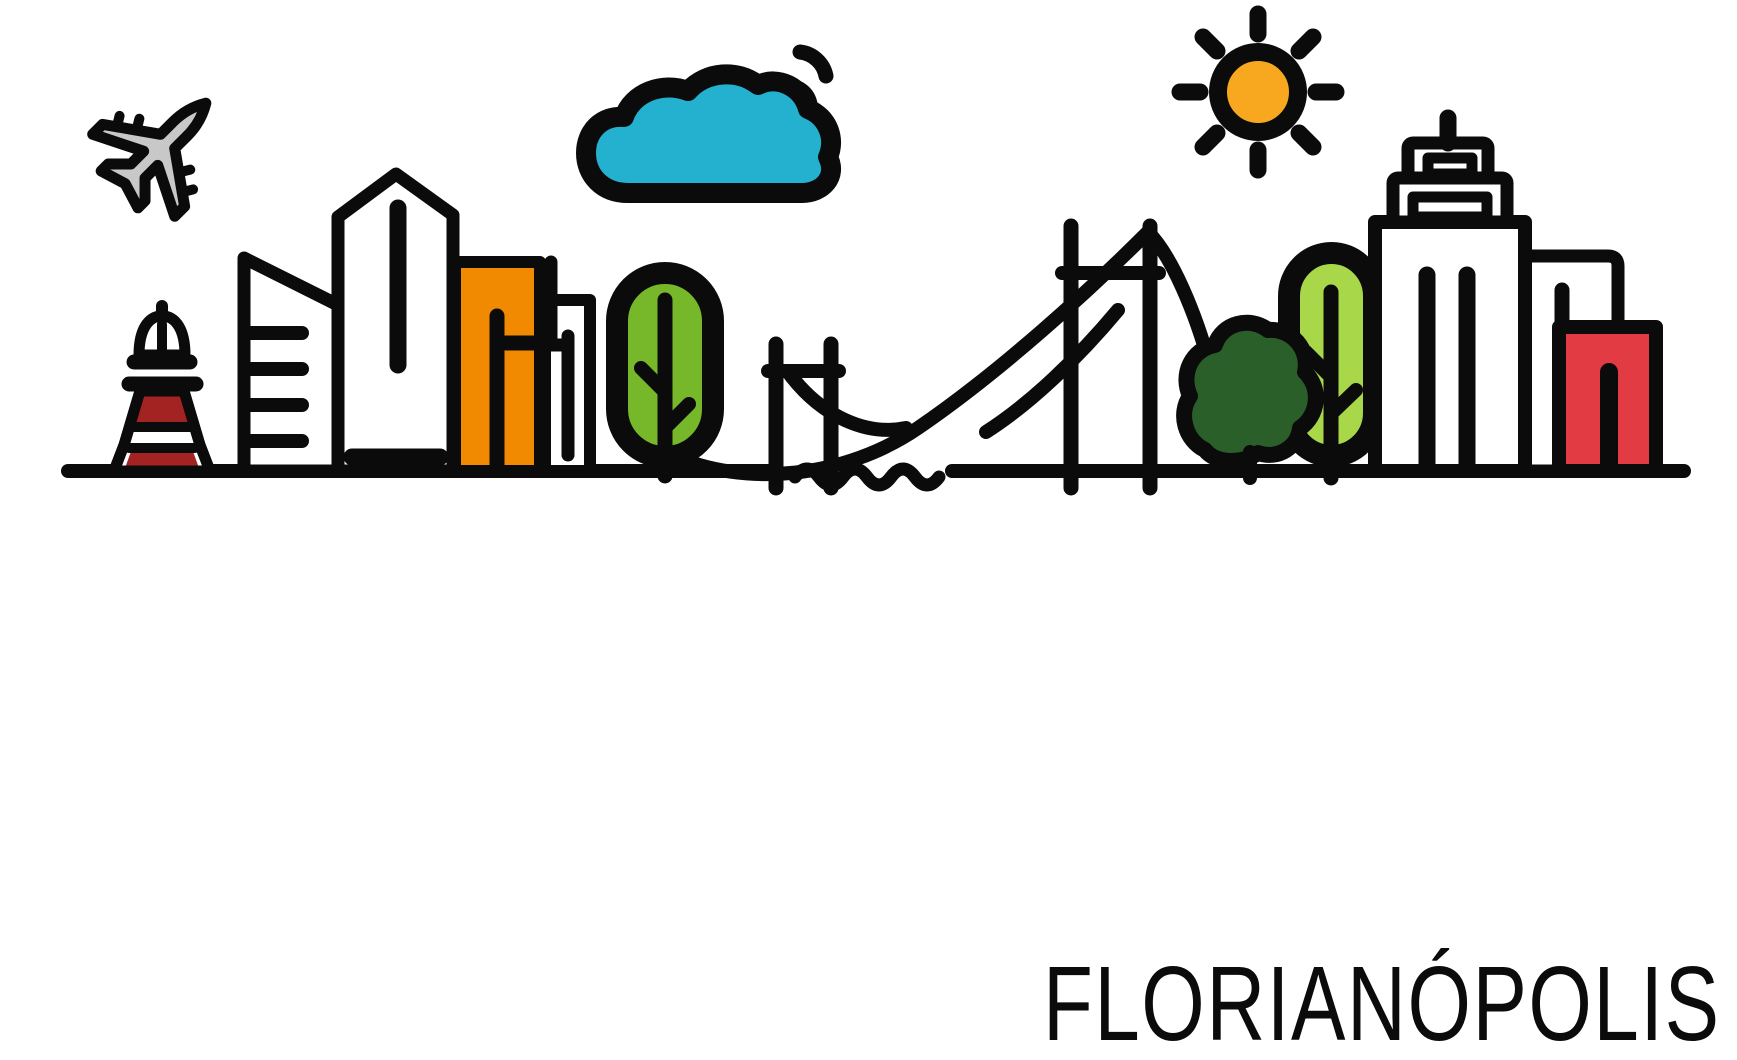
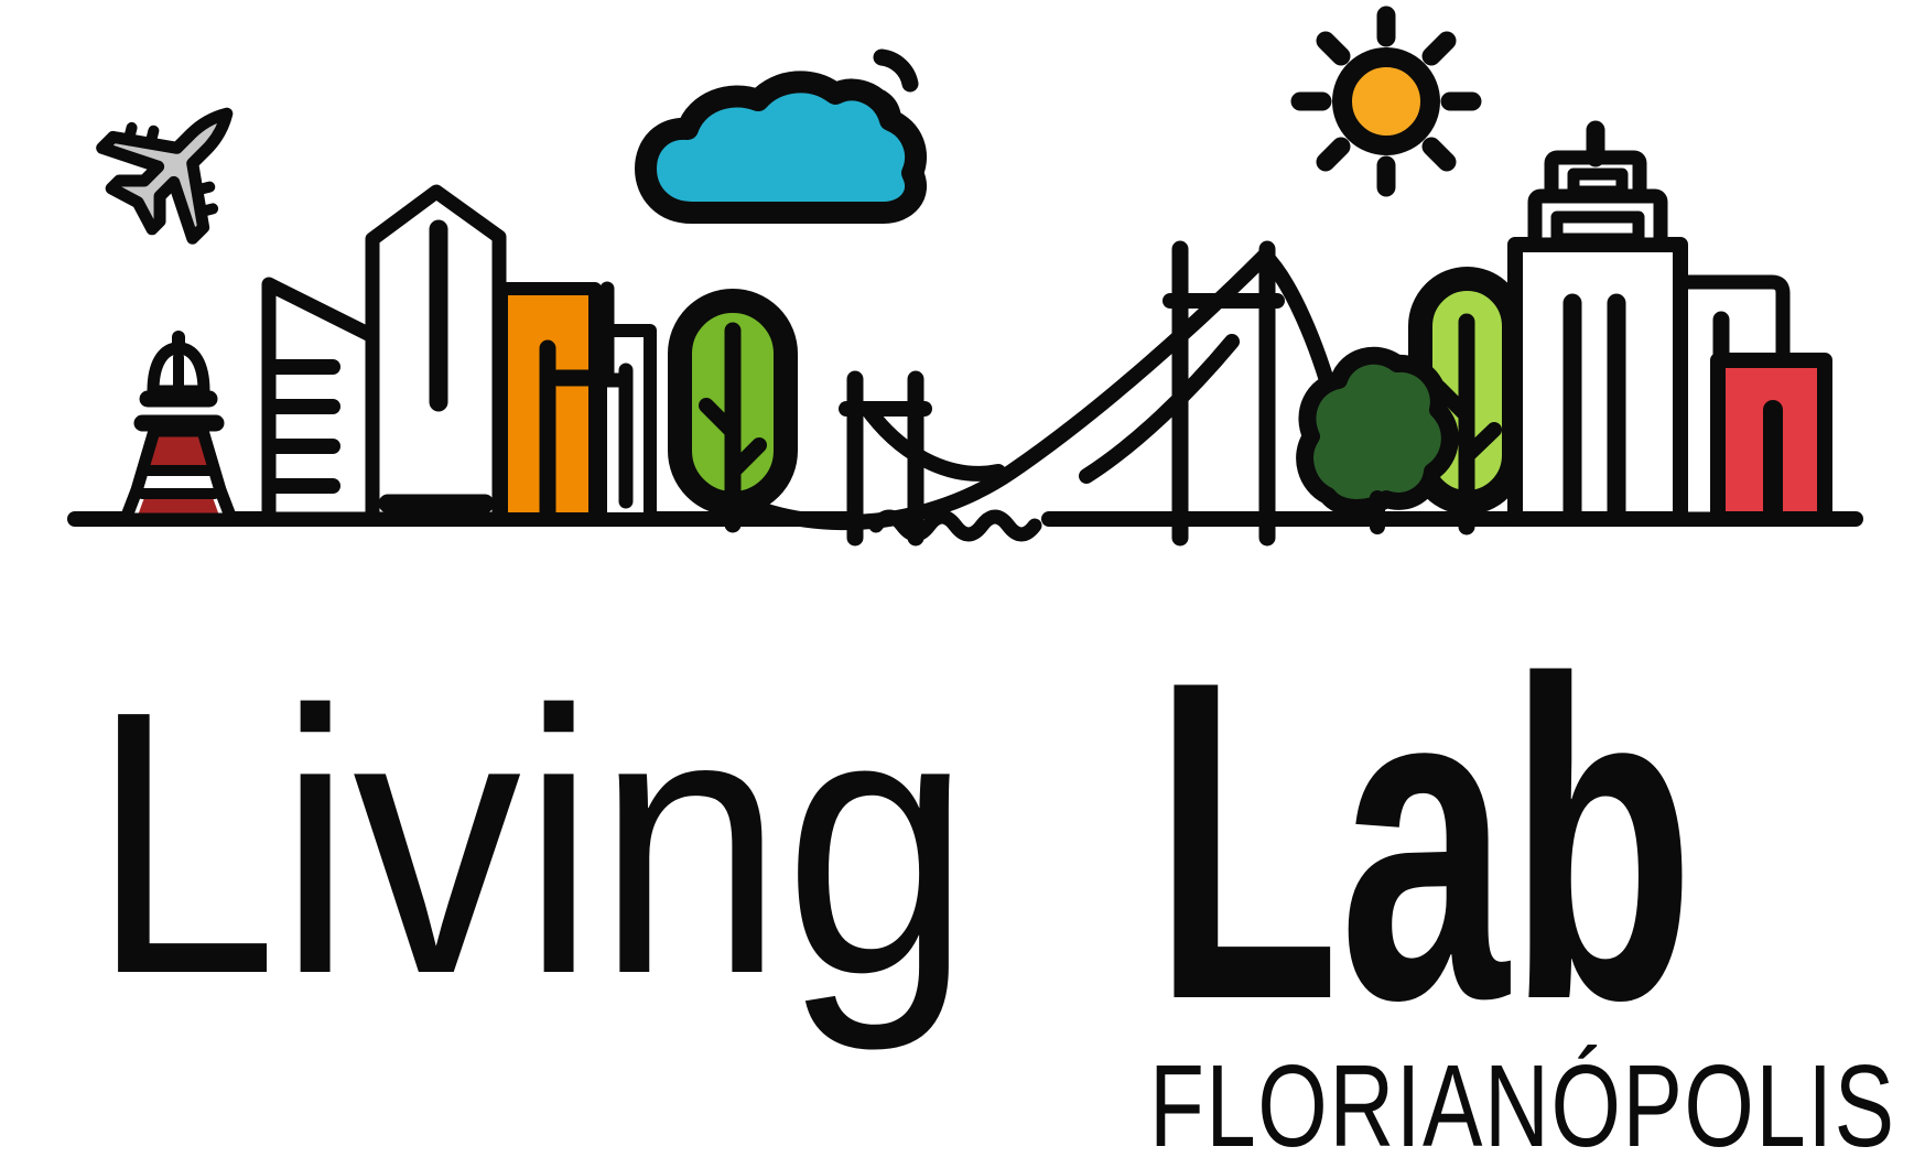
+ Living
+ Lab
  FLORIANÓPOLIS
